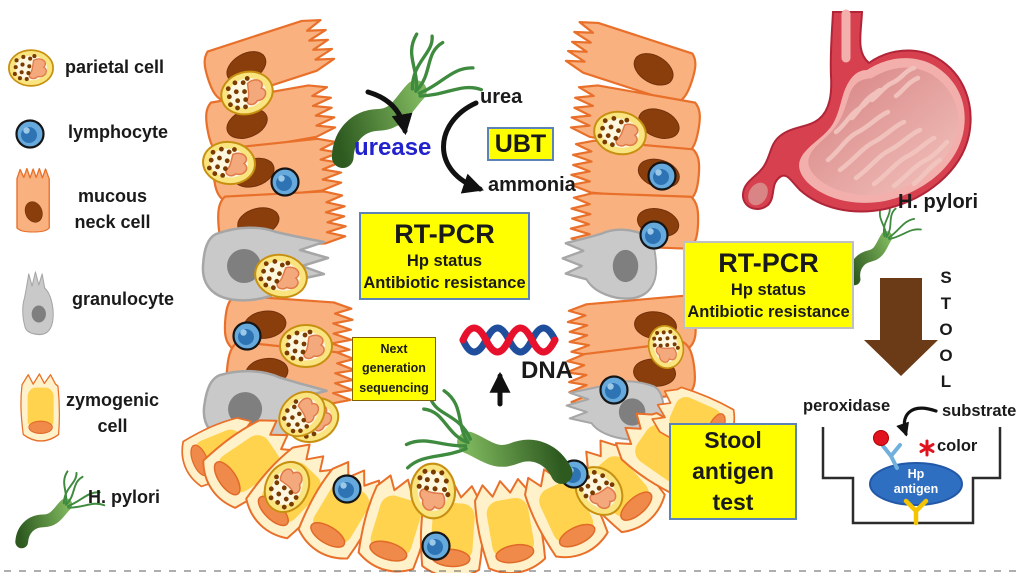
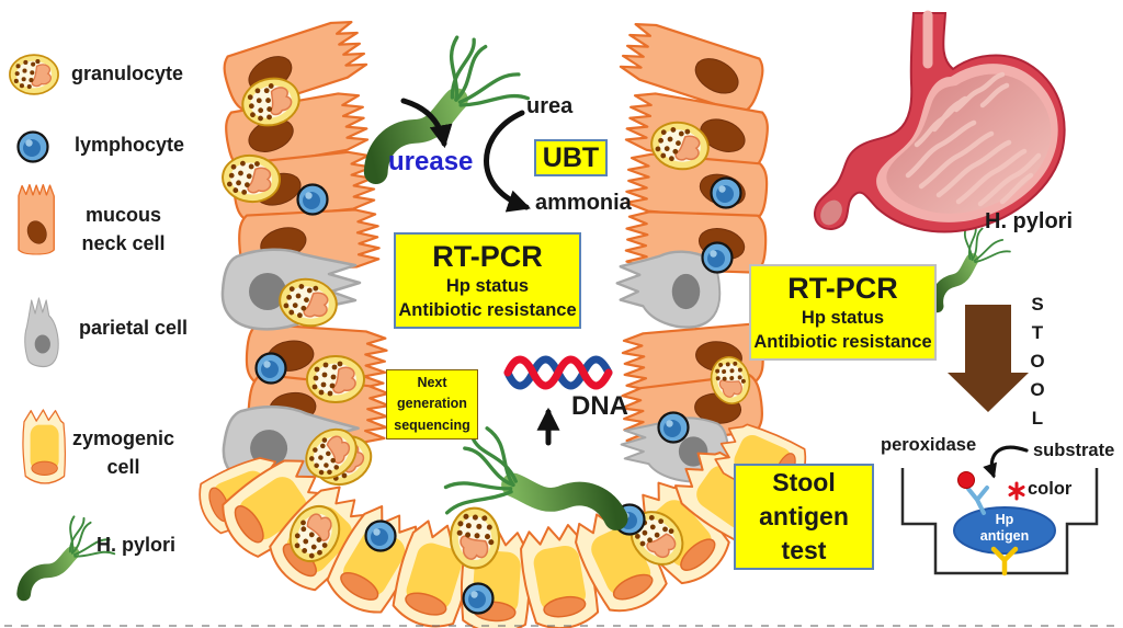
- parietal cell
+ granulocyte
  lymphocyte
  mucous
  neck cell
- granulocyte
+ parietal cell
  zymogenic
  cell
  H. pylori
  urea
  urease
  ammonia
  UBT
  RT-PCR
  Hp status
  Antibiotic resistance
  Next
  generation
  sequencing
  DNA
  H. pylori
  RT-PCR
  Hp status
  Antibiotic resistance
  S
  T
  O
  O
  L
  Stool
  antigen
  test
  peroxidase
  substrate
  color
  Hp
  antigen
